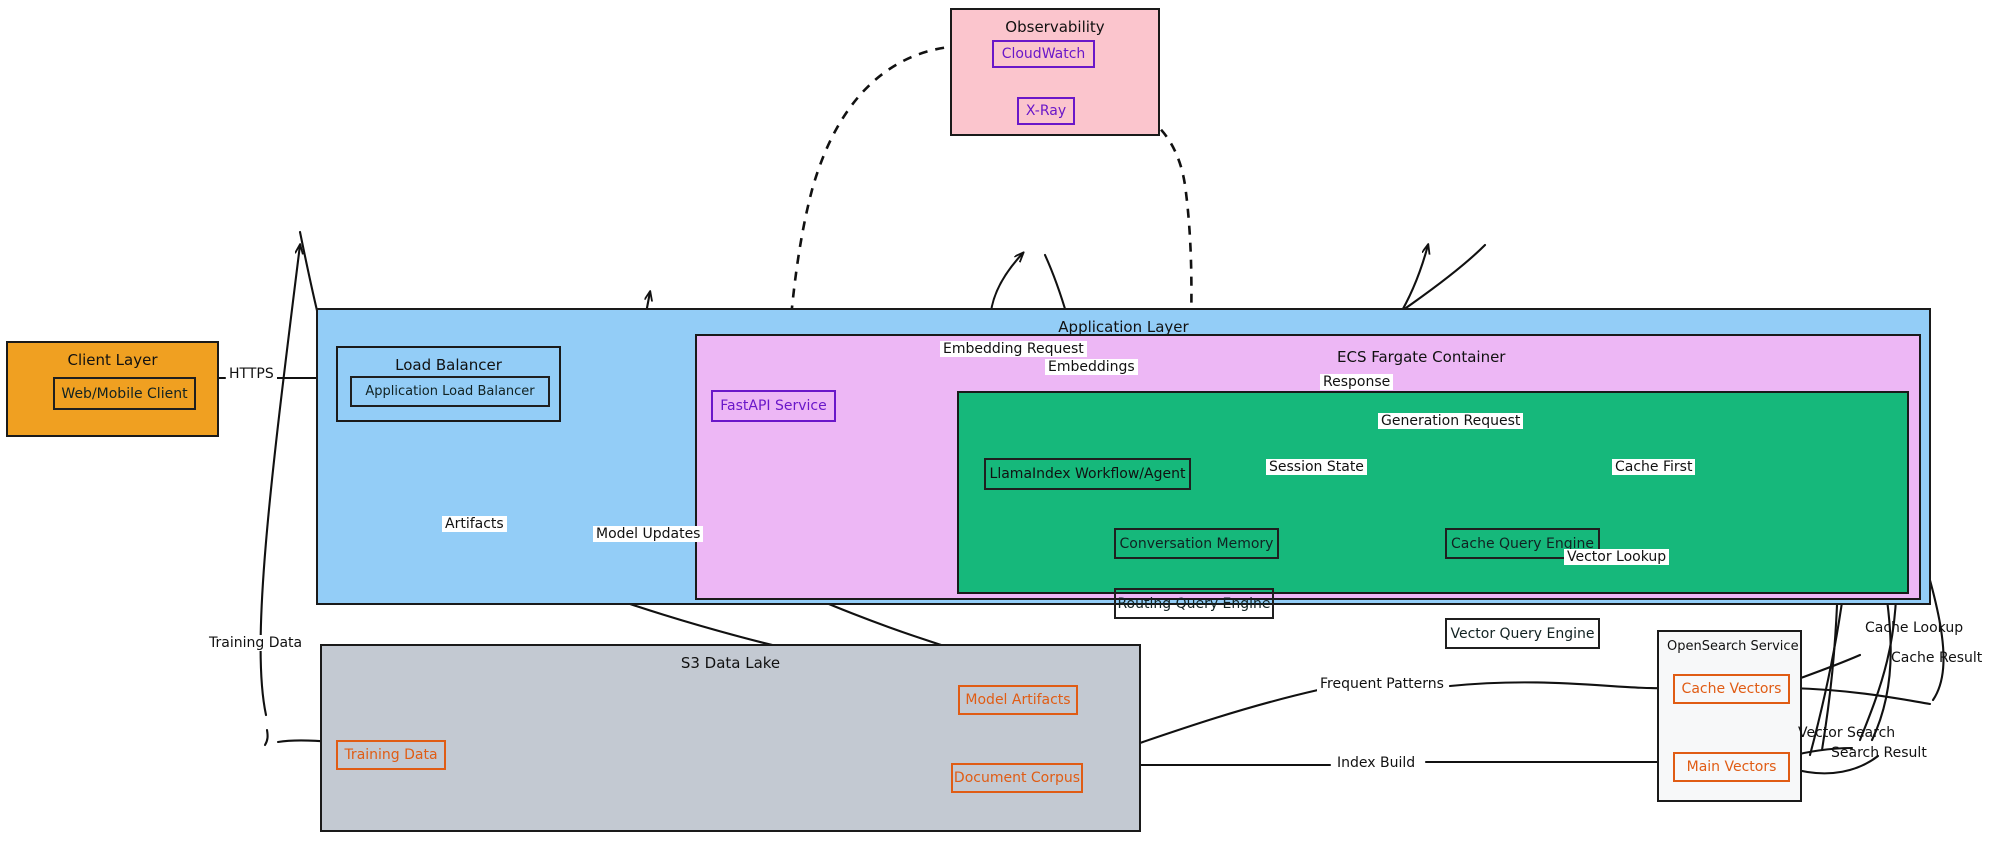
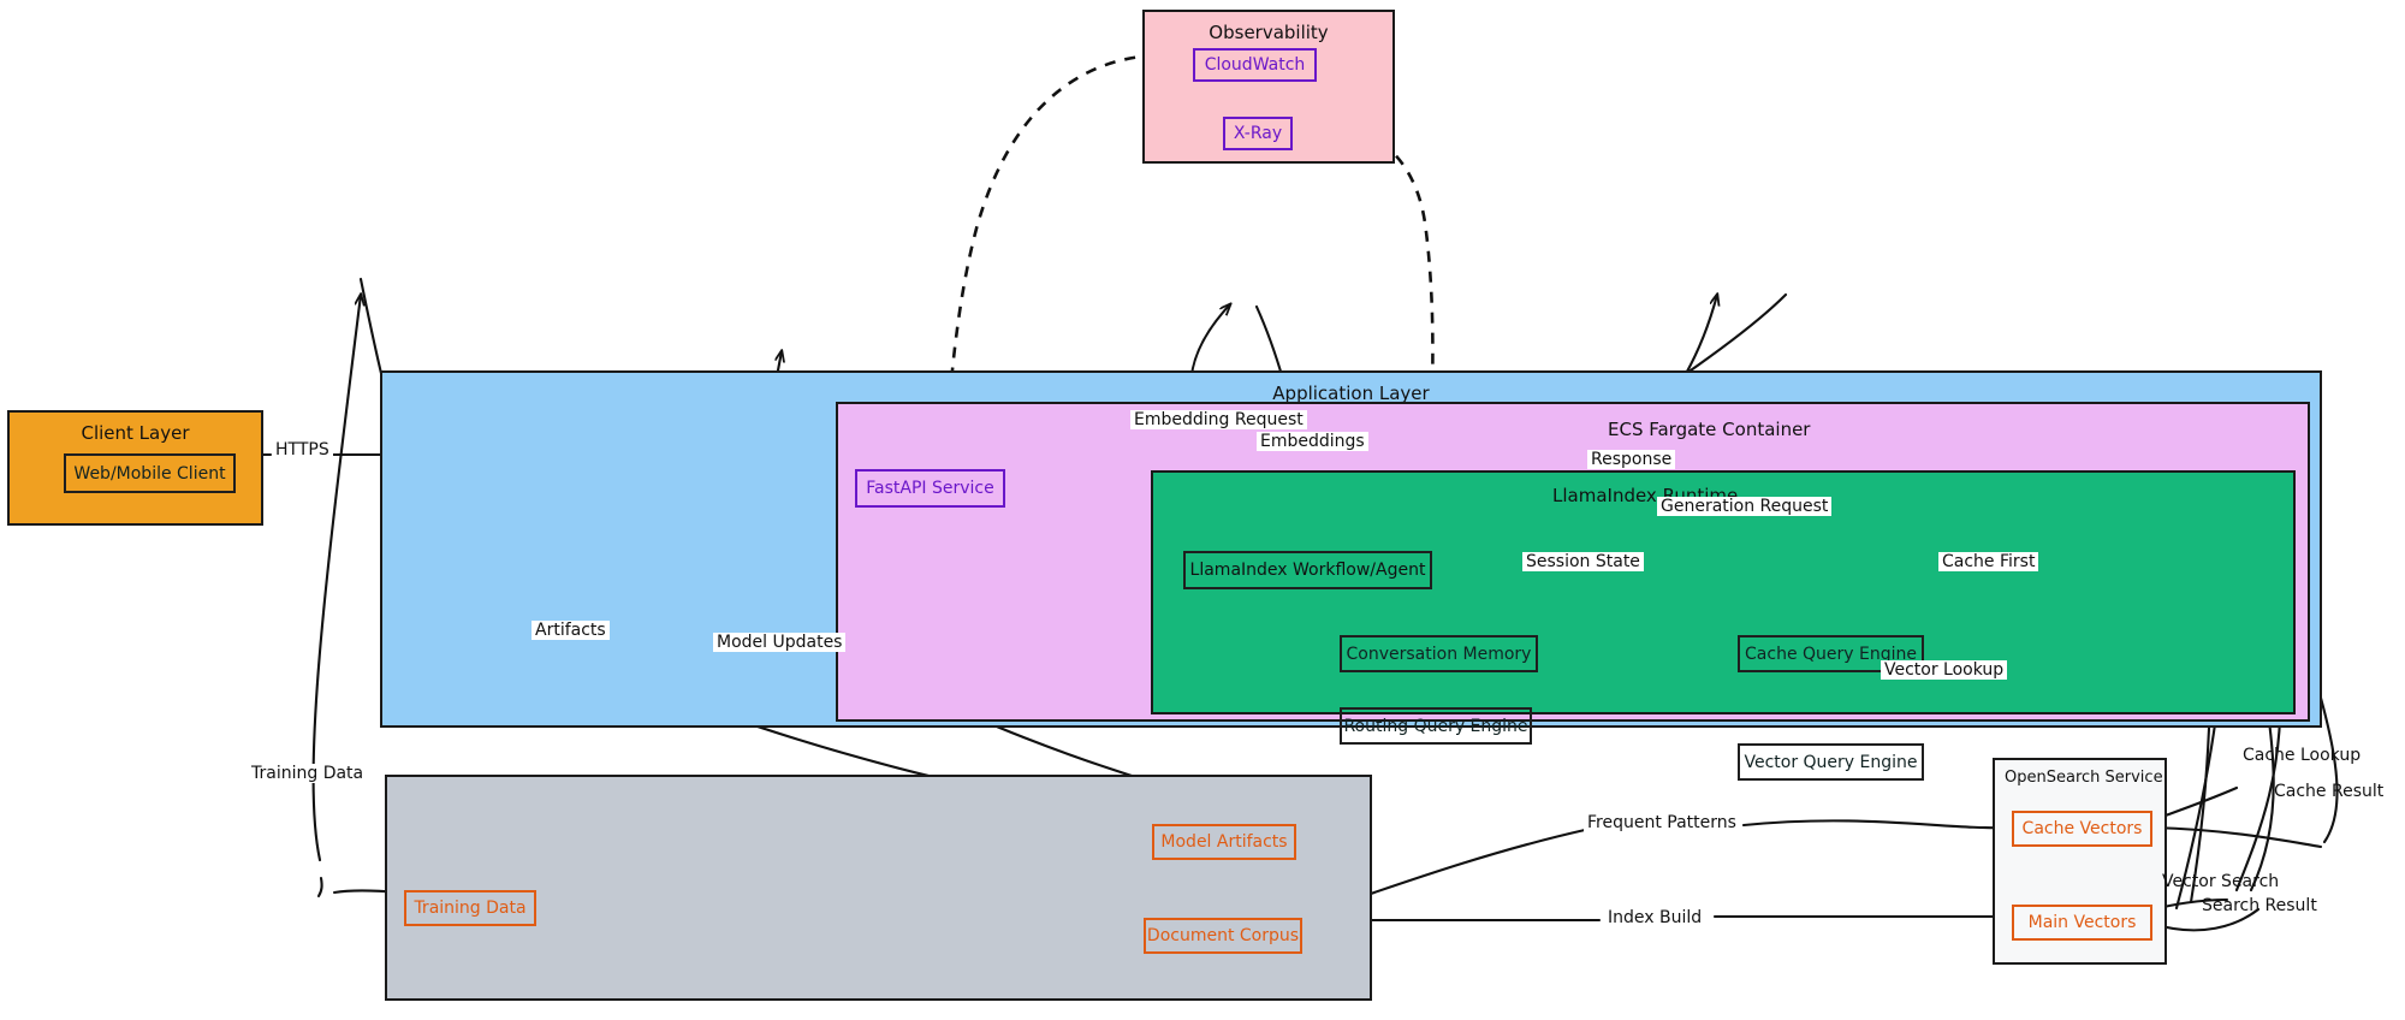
  Observability
  CloudWatch
  X-Ray
  Client Layer
  Web/Mobile Client
  Application Layer
- Load Balancer
- Application Load Balancer
  ECS Fargate Container
  FastAPI Service
+ LlamaIndex Runtime
  LlamaIndex Workflow/Agent
  Conversation Memory
  Cache Query Engine
  Routing Query Engine
  Vector Query Engine
- S3 Data Lake
  Model Artifacts
  Training Data
  Document Corpus
  OpenSearch Service
  Cache Vectors
  Main Vectors
  HTTPS
  Embedding Request
  Embeddings
  Response
  Generation Request
  Session State
  Cache First
  Vector Lookup
  Artifacts
  Model Updates
  Training Data
  Frequent Patterns
  Index Build
  Cache Lookup
  Cache Result
  Vector Search
  Search Result
